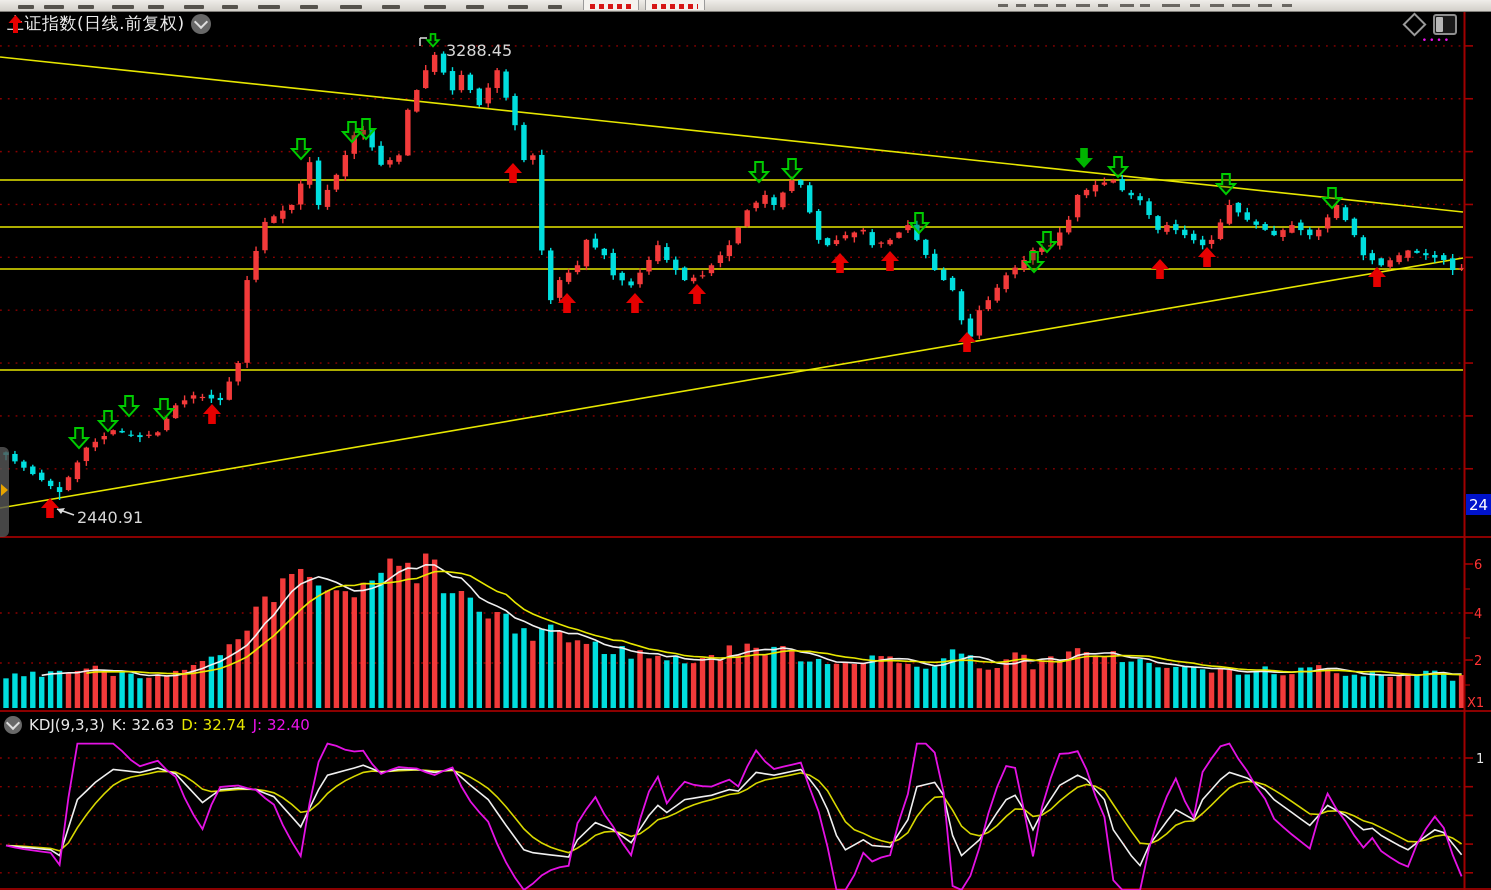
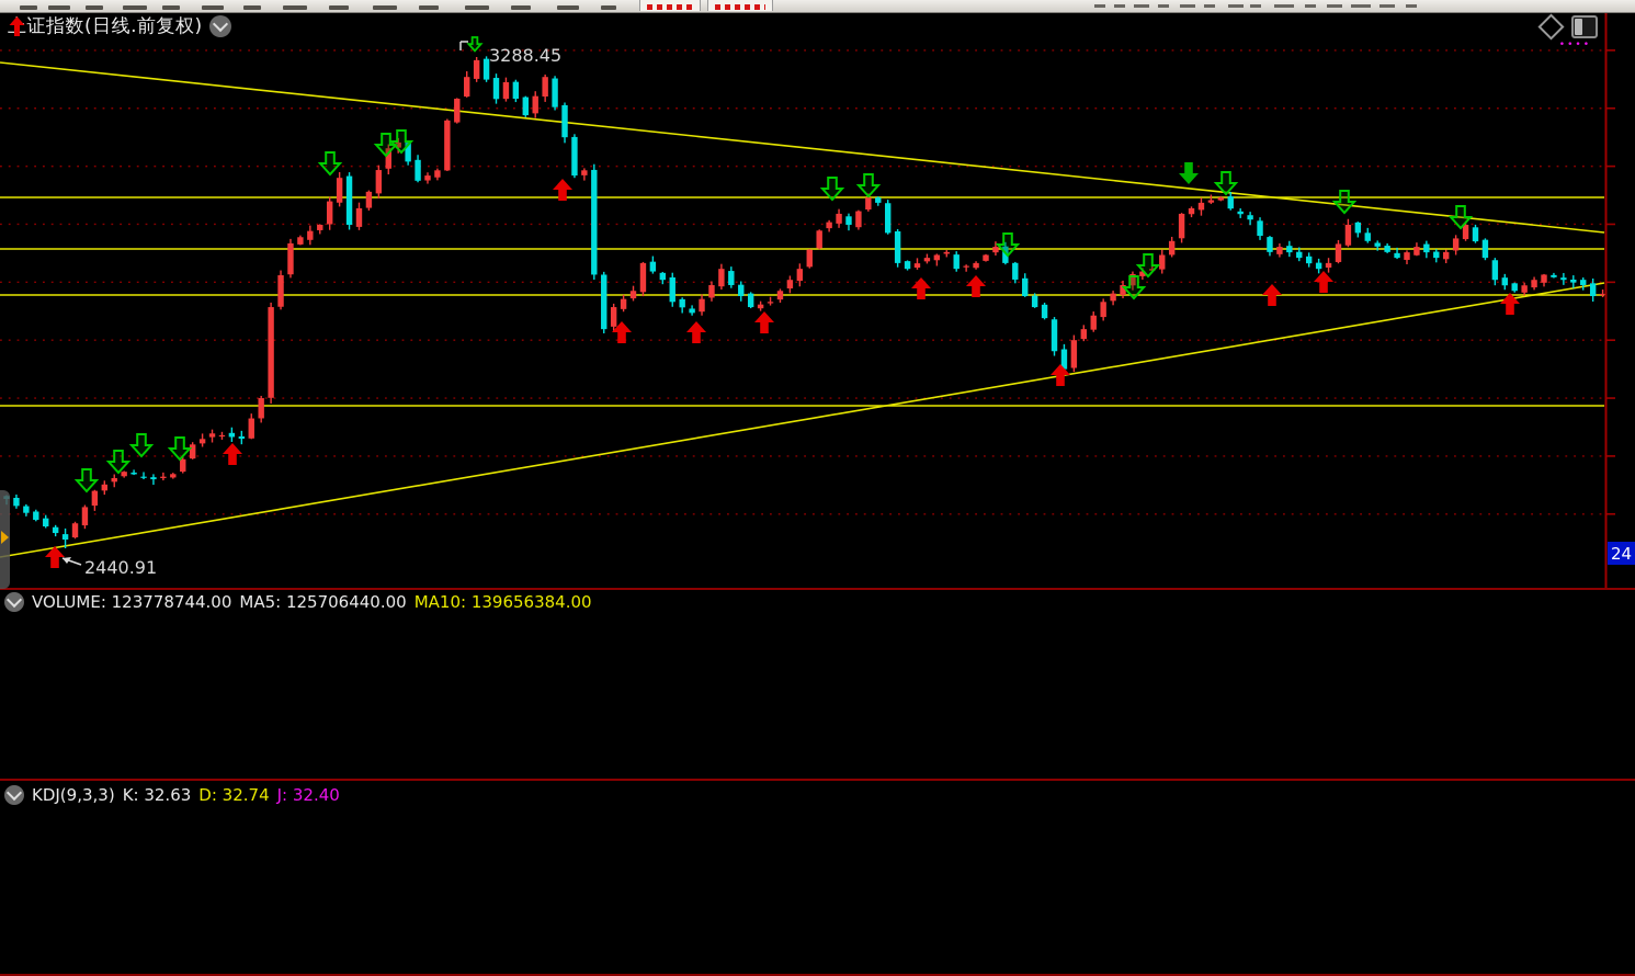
  3288.45
  2440.91
  24
- 6
- 4
- 2
- X1
- 1
  证指数(日线.前复权)
  ••••
+ VOLUME: 123778744.00
+ MA5: 125706440.00
+ MA10: 139656384.00
  KDJ(9,3,3)
  K: 32.63
  D: 32.74
  J: 32.40
